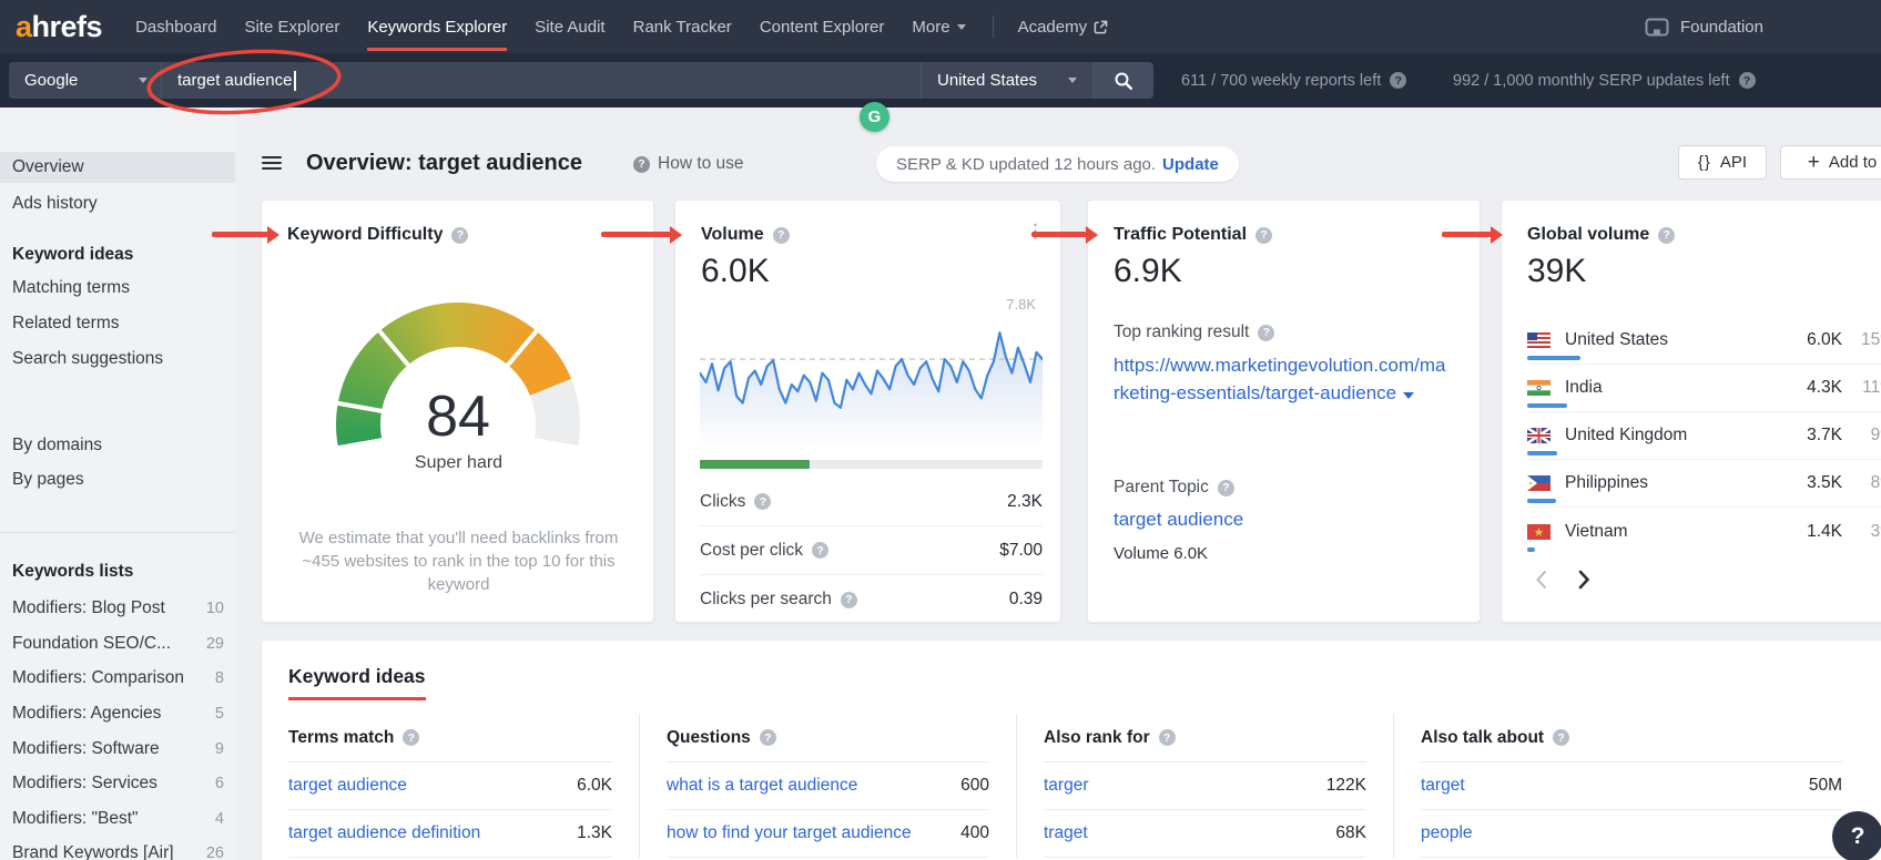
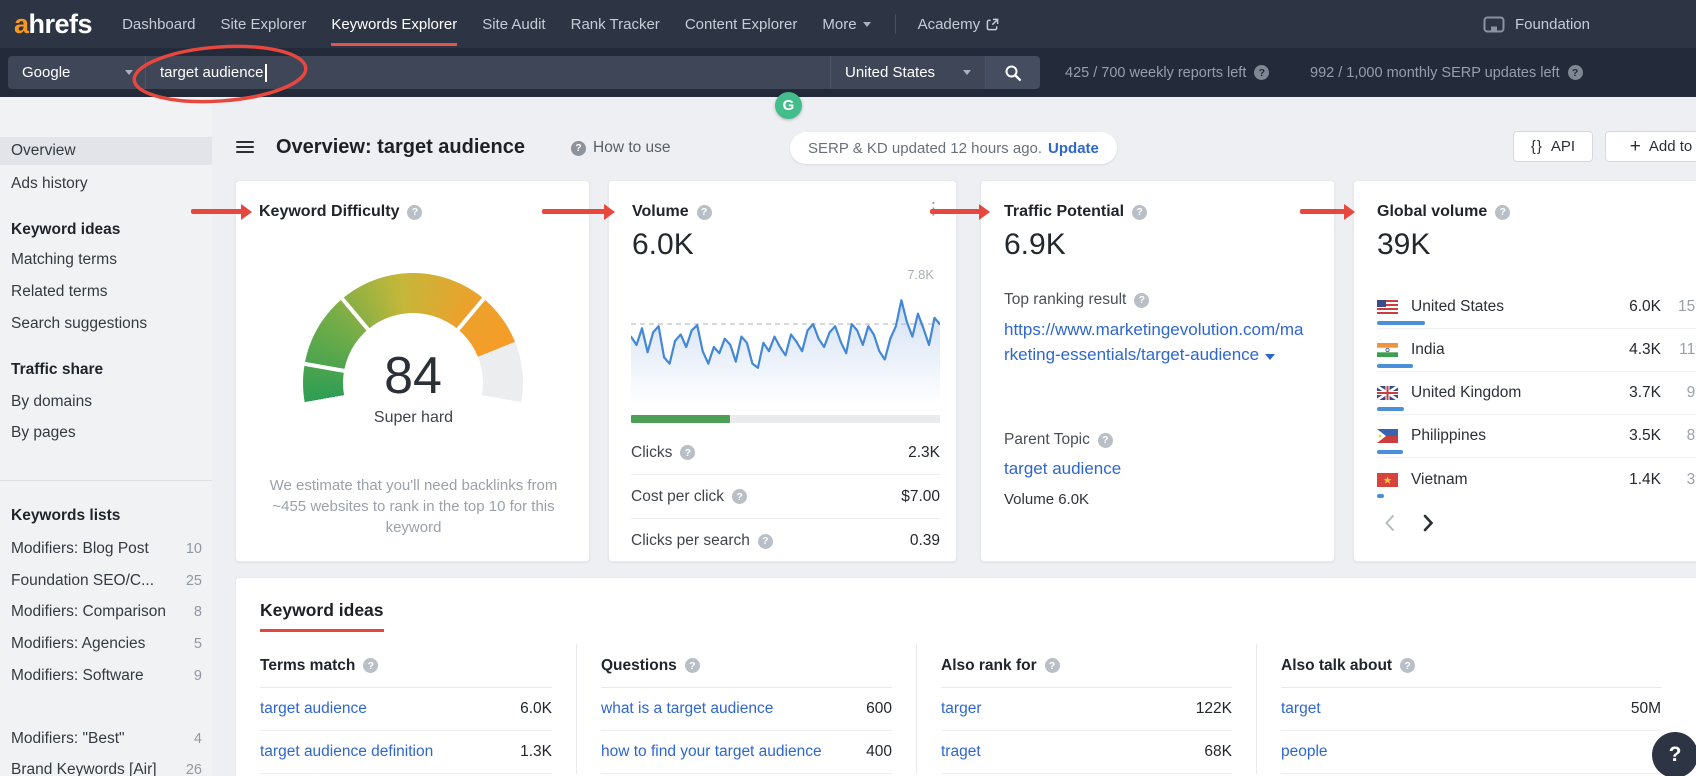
  ahrefs
  Dashboard
  Site Explorer
  Keywords Explorer
  Site Audit
  Rank Tracker
  Content Explorer
  More
  Academy
  Foundation
  Google
  target audience
  United States
- 611 / 700 weekly reports left
+ 425 / 700 weekly reports left
  992 / 1,000 monthly SERP updates left
  Overview
  Ads history
  Keyword ideas
  Matching terms
  Related terms
  Search suggestions
+ Traffic share
  By domains
  By pages
  Keywords lists
  Modifiers: Blog Post
  10
  Foundation SEO/C...
- 29
+ 25
  Modifiers: Comparison
  8
  Modifiers: Agencies
  5
  Modifiers: Software
  9
- Modifiers: Services
- 6
  Modifiers: "Best"
  4
  Brand Keywords [Air]
  26
  Overview: target audience
  How to use
  SERP & KD updated 12 hours ago.
  Update
  API
  Add to
  Keyword Difficulty
  84
  Super hard
  We estimate that you'll need backlinks from ~455 websites to rank in the top 10 for this keyword
  Volume
  6.0K
  7.8K
  Clicks
  2.3K
  Cost per click
  $7.00
  Clicks per search
  0.39
  Traffic Potential
  6.9K
  Top ranking result
  https://www.marketingevolution.com/marketing-essentials/target-audience
  Parent Topic
  target audience
  Volume 6.0K
  Global volume
  39K
  United States
  6.0K
  India
  4.3K
  United Kingdom
  3.7K
  Philippines
  3.5K
  Vietnam
  1.4K
  Keyword ideas
  Terms match
  target audience
  6.0K
  target audience definition
  1.3K
  Questions
  what is a target audience
  600
  how to find your target audience
  400
  Also rank for
  targer
  122K
  traget
  68K
  Also talk about
  target
  50M
  people
  G
